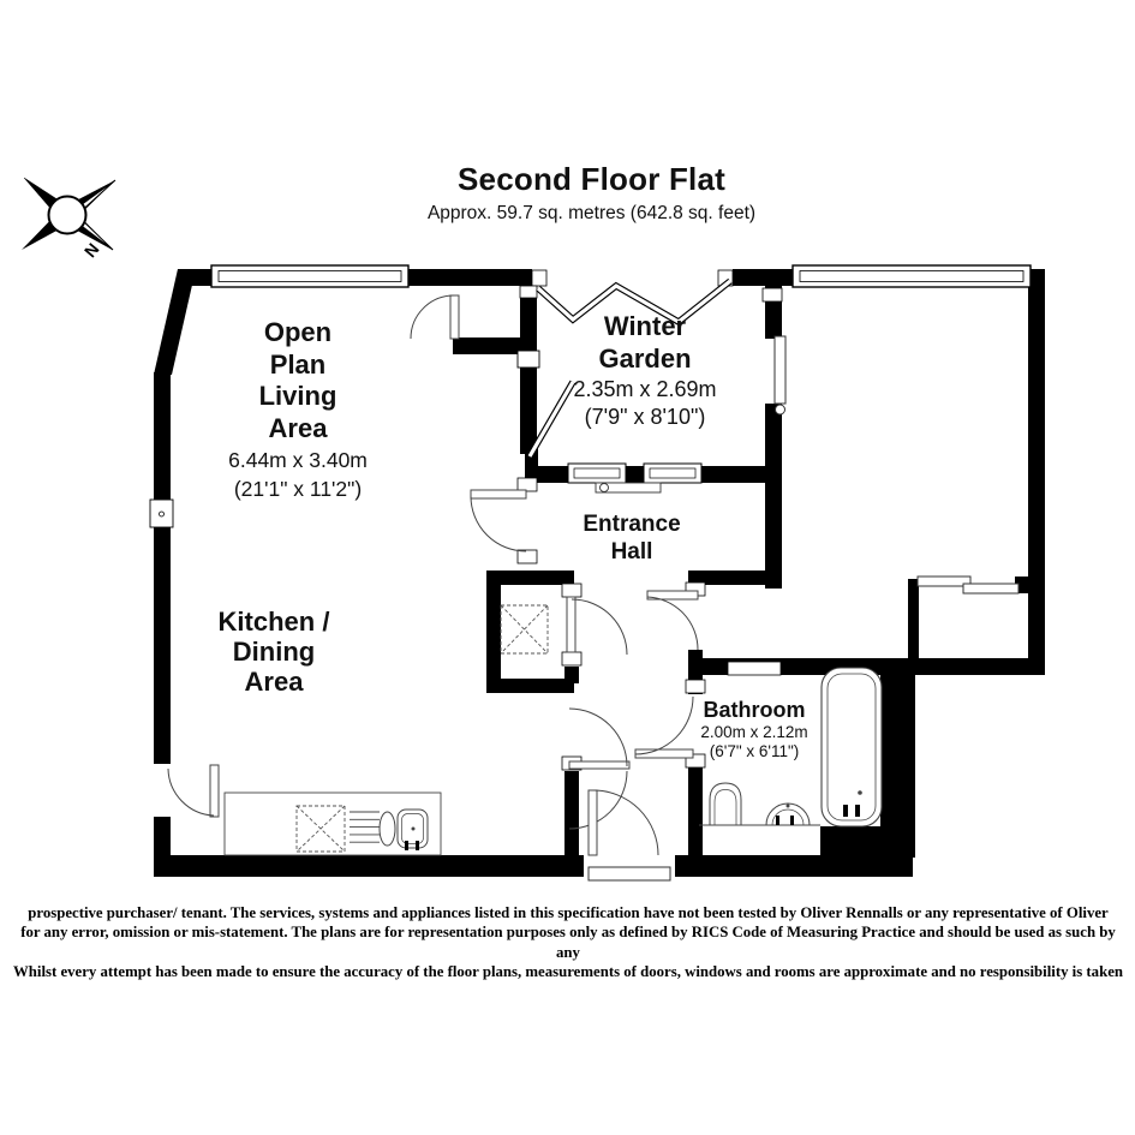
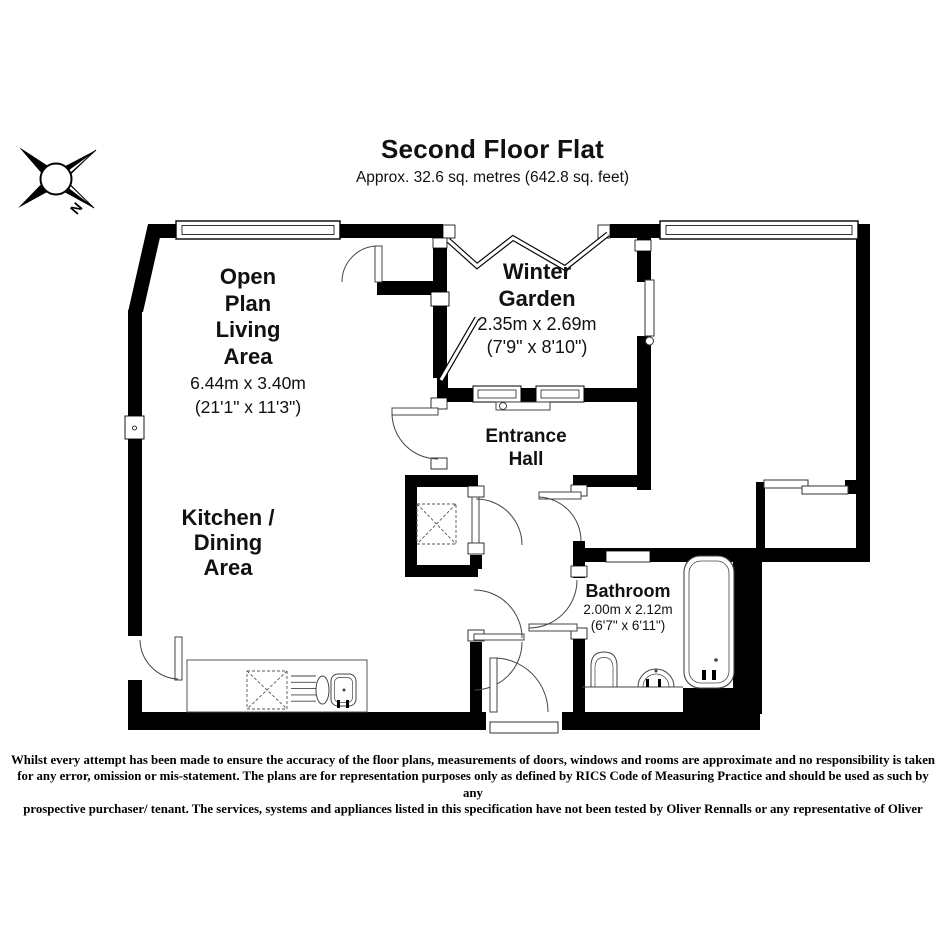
  Second Floor Flat
- Approx. 59.7 sq. metres (642.8 sq. feet)
+ Approx. 32.6 sq. metres (642.8 sq. feet)
  Open
  Plan
  Living
  Area
  6.44m x 3.40m
- (21'1" x 11'2")
+ (21'1" x 11'3")
  Winter
  Garden
  2.35m x 2.69m
  (7'9" x 8'10")
  Entrance
  Hall
  Kitchen /
  Dining
  Area
  Bathroom
  2.00m x 2.12m
  (6'7" x 6'11")
- prospective purchaser/ tenant. The services, systems and appliances listed in this specification have not been tested by Oliver Rennalls or any representative of Oliver
+ Whilst every attempt has been made to ensure the accuracy of the floor plans, measurements of doors, windows and rooms are approximate and no responsibility is taken
  for any error, omission or mis-statement. The plans are for representation purposes only as defined by RICS Code of Measuring Practice and should be used as such by any
- Whilst every attempt has been made to ensure the accuracy of the floor plans, measurements of doors, windows and rooms are approximate and no responsibility is taken
+ prospective purchaser/ tenant. The services, systems and appliances listed in this specification have not been tested by Oliver Rennalls or any representative of Oliver
